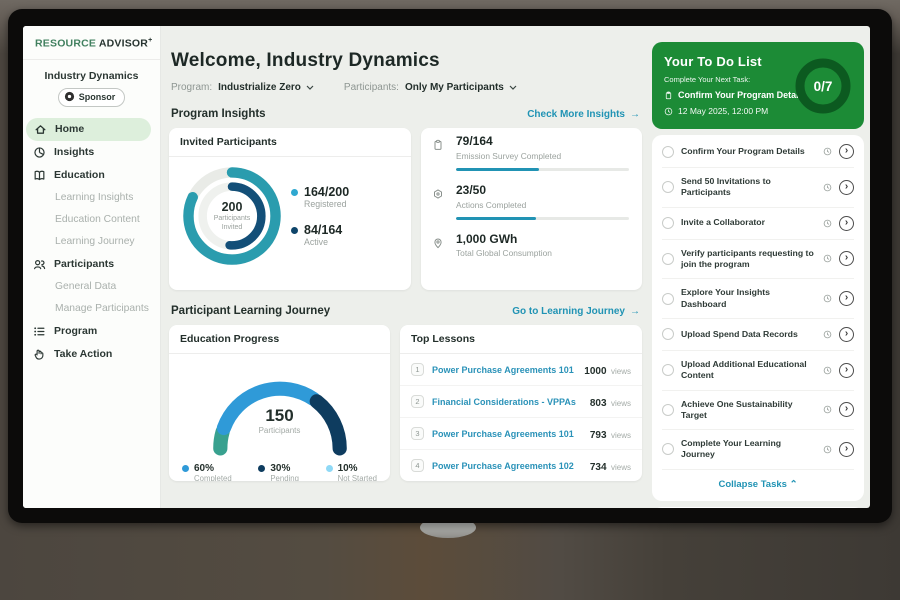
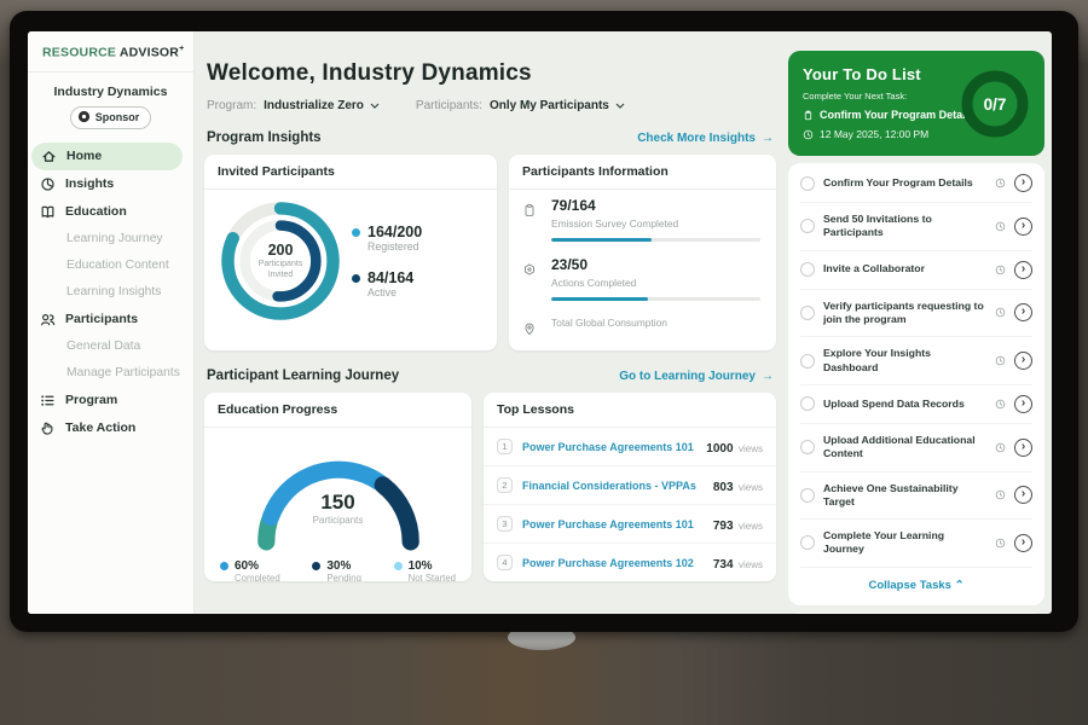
  RESOURCE ADVISOR
  Industry Dynamics
  Sponsor
  Home
  Insights
  Education
- Learning Insights
+ Learning Journey
  Education Content
- Learning Journey
+ Learning Insights
  Participants
  General Data
  Manage Participants
  Program
  Take Action
  Welcome, Industry Dynamics
  Program:
  Industrialize Zero
  Participants:
  Only My Participants
  Program Insights
  Check More Insights
  →
  Invited Participants
  200
  164/200
  Registered
  84/164
  Active
+ Participants Information
  79/164
  Emission Survey Completed
  23/50
  Actions Completed
- 1,000 GWh
  Total Global Consumption
  Participant Learning Journey
  Go to Learning Journey
  →
  Education Progress
  150
  Participants
  60%
  Completed
  30%
  Pending
  10%
  Not Started
  Top Lessons
  1
  Power Purchase Agreements 101
  1000 views
  2
  Financial Considerations - VPPAs
  803 views
  3
  Power Purchase Agreements 101
  793 views
  4
  Power Purchase Agreements 102
  734 views
  Your To Do List
  Complete Your Next Task:
  Confirm Your Program Deta
  12 May 2025, 12:00 PM
  0/7
  Confirm Your Program Details
  ›
  Send 50 Invitations to Participants
  ›
  Invite a Collaborator
  ›
  Verify participants requesting to join the program
  ›
  Explore Your Insights Dashboard
  ›
  Upload Spend Data Records
  ›
  Upload Additional Educational Content
  ›
  Achieve One Sustainability Target
  ›
  Complete Your Learning Journey
  ›
  Collapse Tasks ⌃
